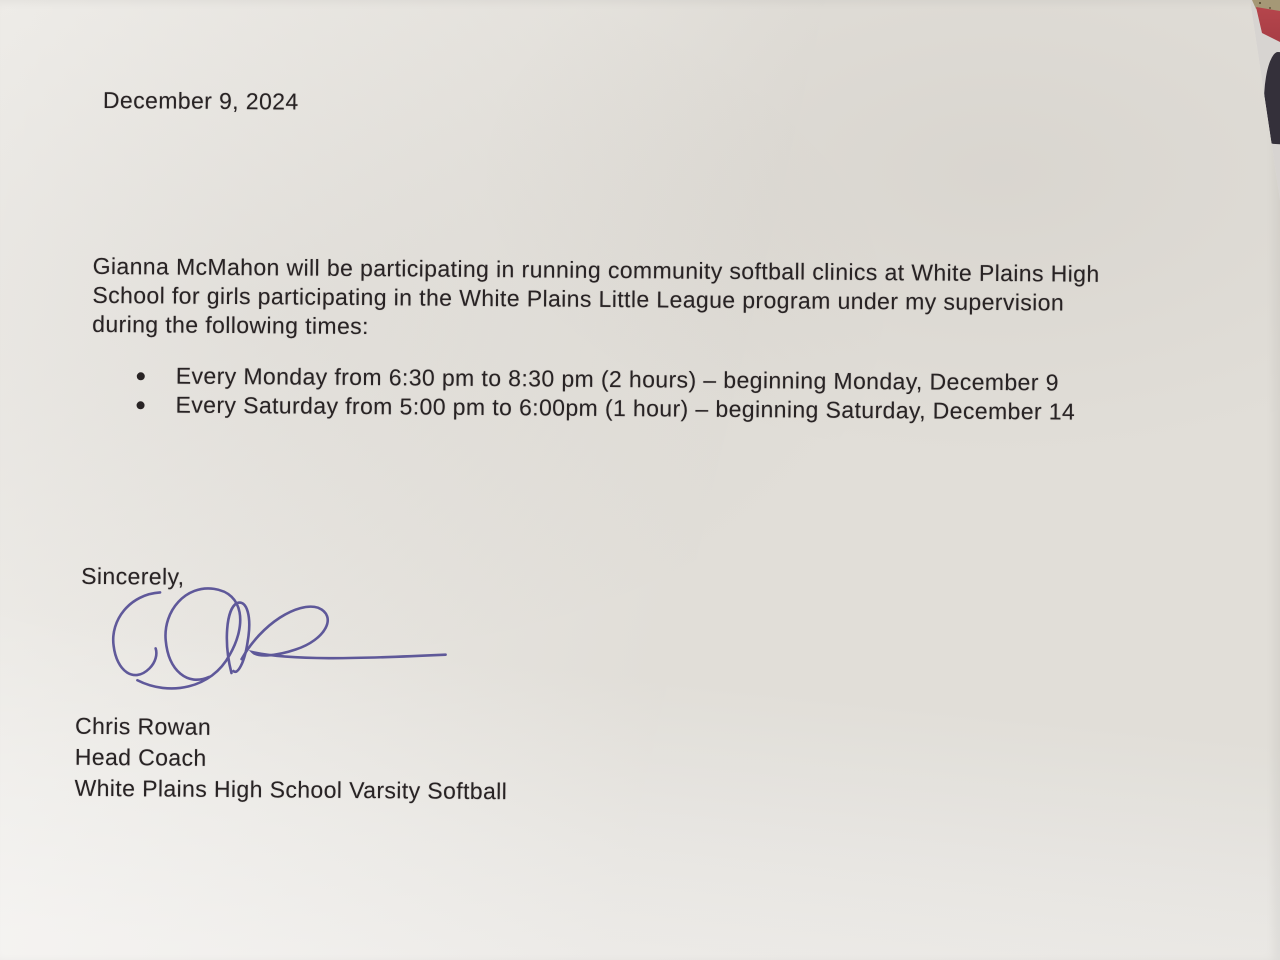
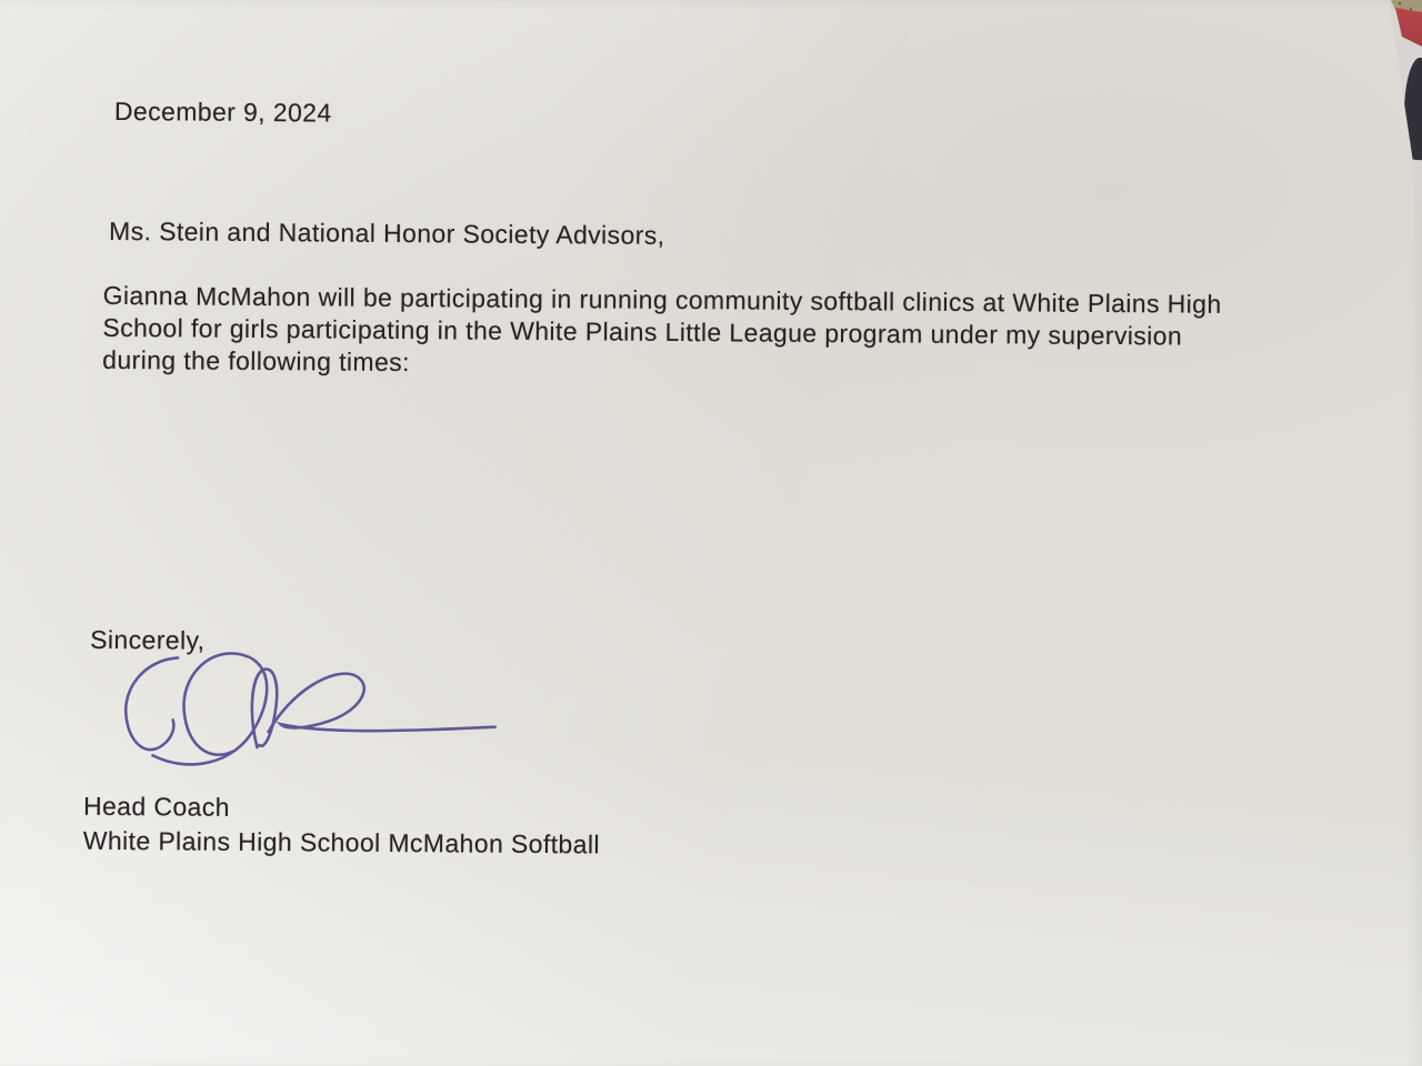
  December 9, 2024
+ Ms. Stein and National Honor Society Advisors,
  Gianna McMahon will be participating in running community softball clinics at White Plains High
  School for girls participating in the White Plains Little League program under my supervision
  during the following times:
- Every Monday from 6:30 pm to 8:30 pm (2 hours) – beginning Monday, December 9
- Every Saturday from 5:00 pm to 6:00pm (1 hour) – beginning Saturday, December 14
  Sincerely,
- Chris Rowan
  Head Coach
- White Plains High School Varsity Softball
+ White Plains High School McMahon Softball
